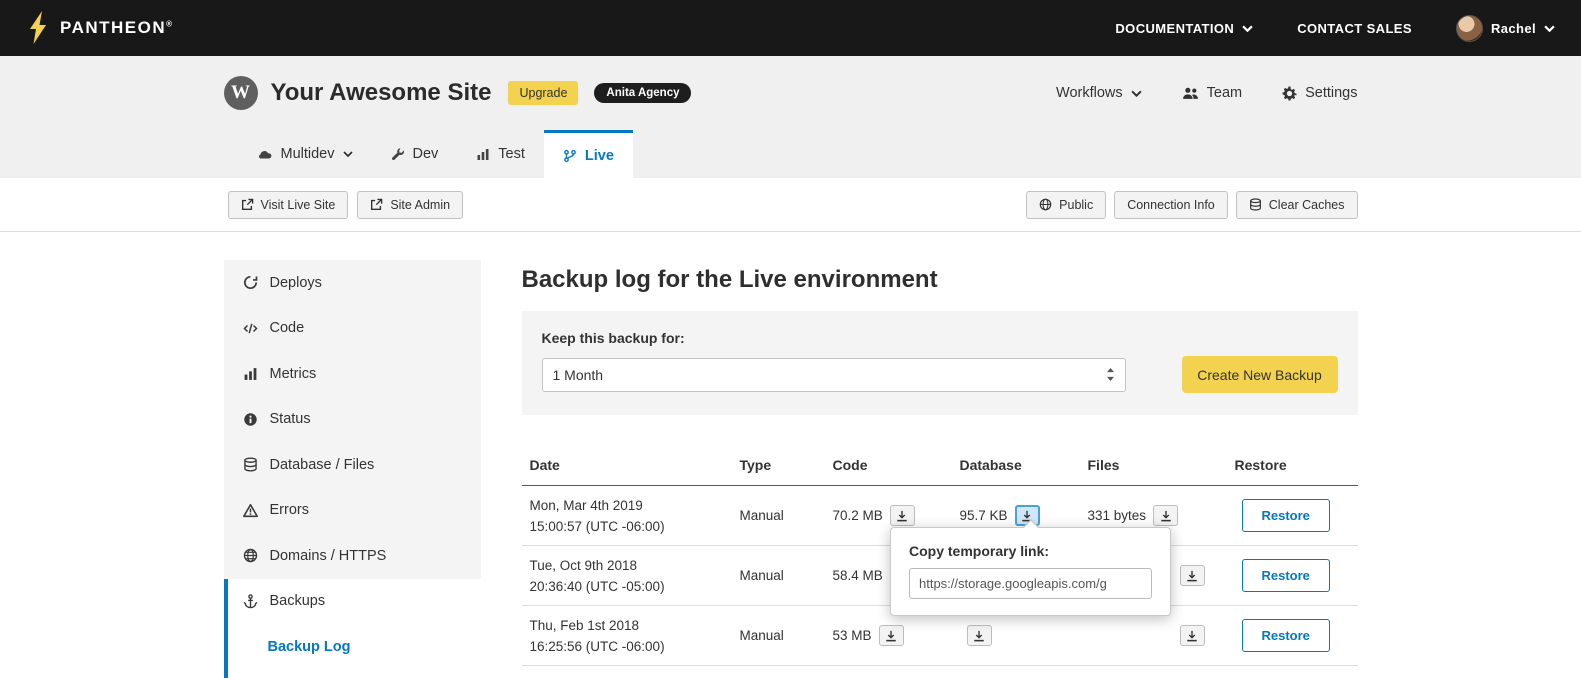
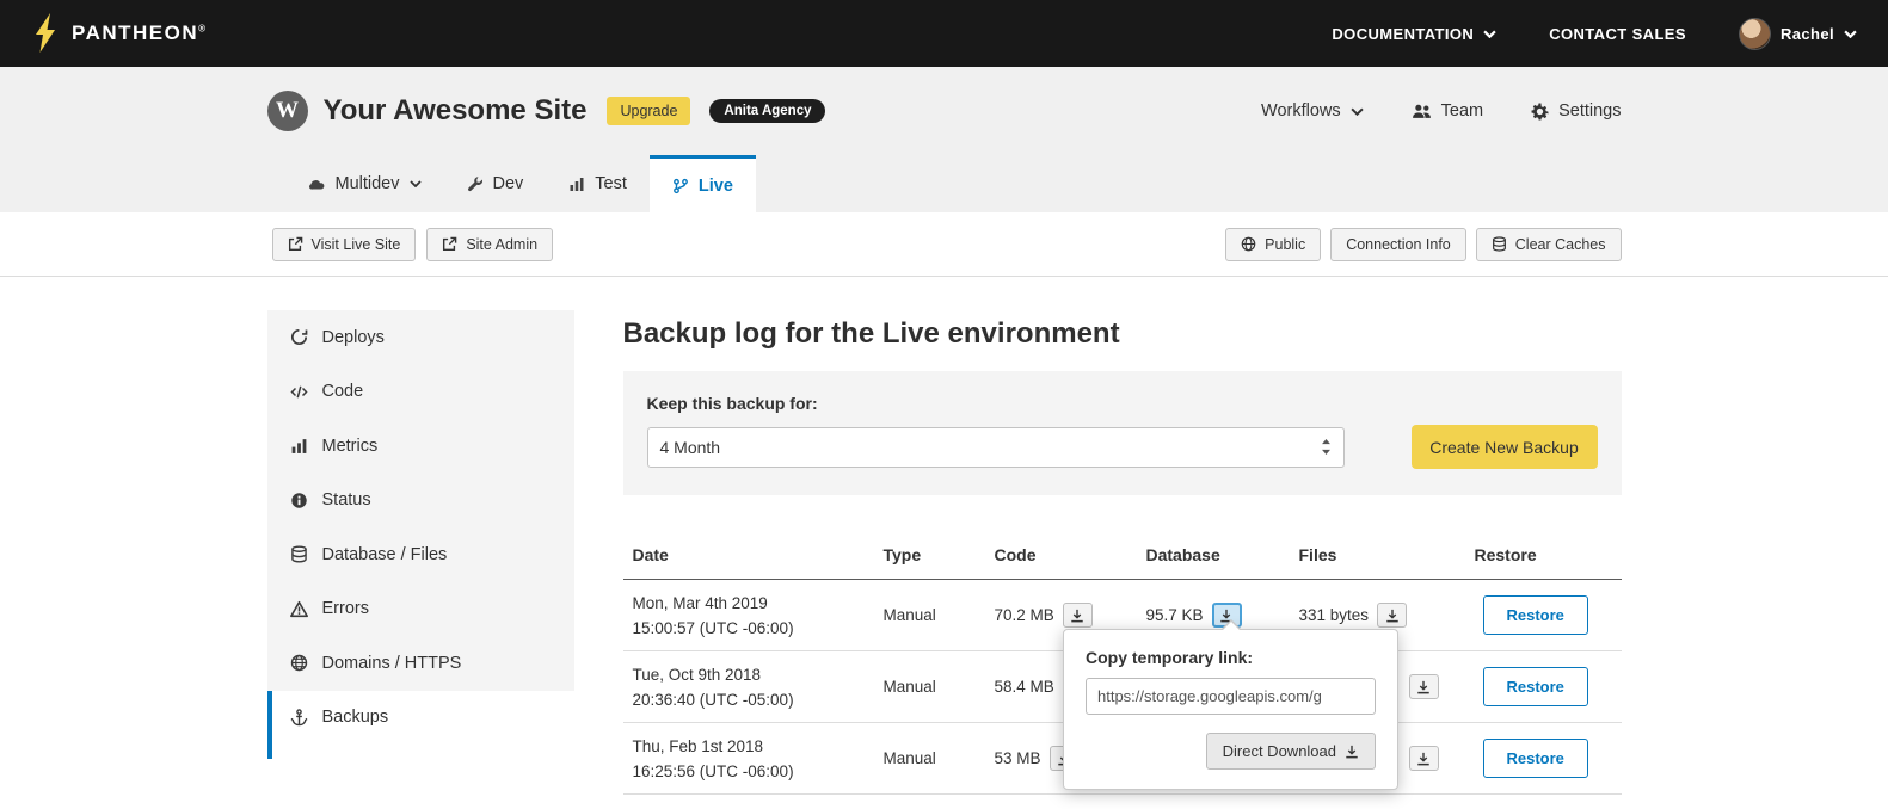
  PANTHEON®
  DOCUMENTATION
  CONTACT SALES
  Rachel
  W
  Your Awesome Site
  Upgrade
  Anita Agency
  Workflows
  Team
  Settings
  Multidev
  Dev
  Test
  Live
  Visit Live Site
  Site Admin
  Public
  Connection Info
  Clear Caches
  Deploys
  Code
  Metrics
  Status
  Database / Files
  Errors
  Domains / HTTPS
  Backups
- Backup Log
  Backup log for the Live environment
  Keep this backup for:
- 1 Month
+ 4 Month
  Create New Backup
  Date
  Type
  Code
  Database
  Files
  Restore
  Mon, Mar 4th 2019
  15:00:57 (UTC -06:00)
  Manual
  70.2 MB
  95.7 KB
  331 bytes
  Restore
  Tue, Oct 9th 2018
  20:36:40 (UTC -05:00)
  Manual
  58.4 MB
  Restore
  Thu, Feb 1st 2018
  16:25:56 (UTC -06:00)
  Manual
  53 MB
  Restore
  Copy temporary link:
  https://storage.googleapis.com/g
+ Direct Download
